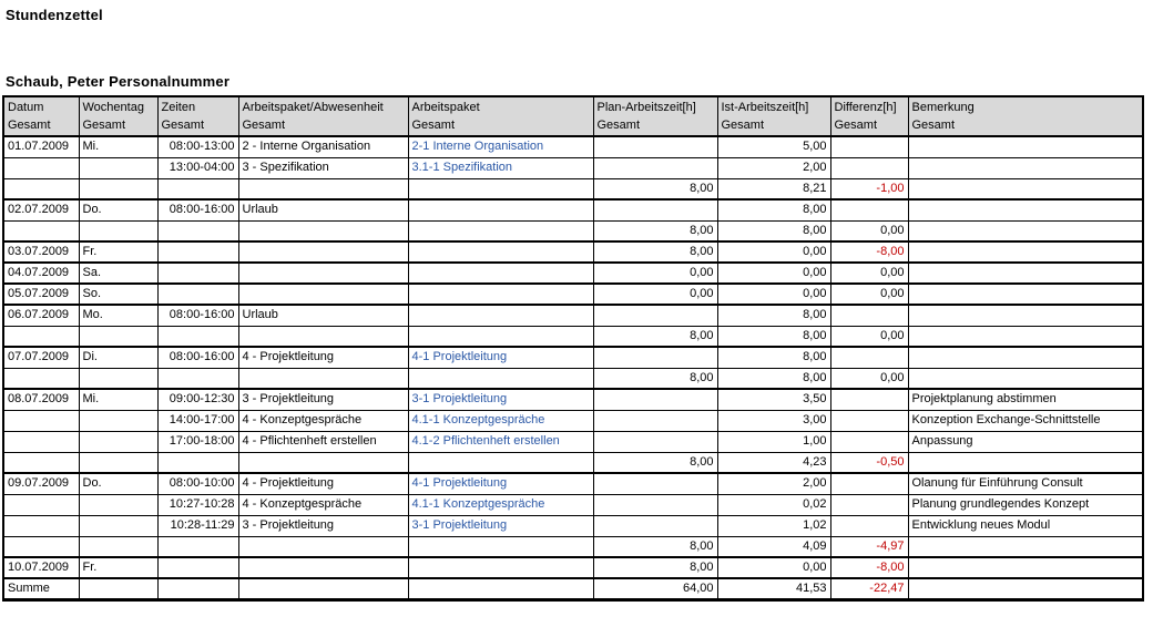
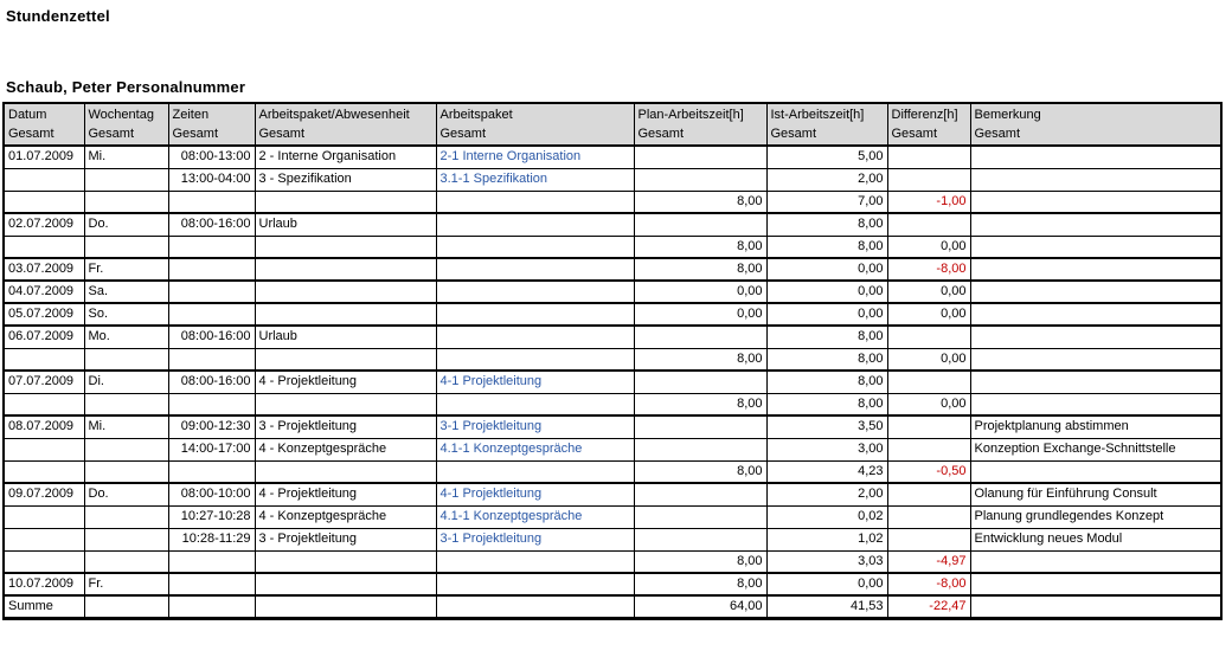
  Stundenzettel
  Schaub, Peter Personalnummer
  Datum Gesamt	Wochentag Gesamt	Zeiten Gesamt	Arbeitspaket/Abwesenheit Gesamt	Arbeitspaket Gesamt	Plan-Arbeitszeit[h] Gesamt	Ist-Arbeitszeit[h] Gesamt	Differenz[h] Gesamt	Bemerkung Gesamt
  01.07.2009	Mi.	08:00-13:00	2 - Interne Organisation	2-1 Interne Organisation		5,00
  		13:00-04:00	3 - Spezifikation	3.1-1 Spezifikation		2,00
- 					8,00	8,21	-1,00
+ 					8,00	7,00	-1,00
  02.07.2009	Do.	08:00-16:00	Urlaub			8,00
  					8,00	8,00	0,00
  03.07.2009	Fr.				8,00	0,00	-8,00
  04.07.2009	Sa.				0,00	0,00	0,00
  05.07.2009	So.				0,00	0,00	0,00
  06.07.2009	Mo.	08:00-16:00	Urlaub			8,00
  					8,00	8,00	0,00
  07.07.2009	Di.	08:00-16:00	4 - Projektleitung	4-1 Projektleitung		8,00
  					8,00	8,00	0,00
  08.07.2009	Mi.	09:00-12:30	3 - Projektleitung	3-1 Projektleitung		3,50		Projektplanung abstimmen
  		14:00-17:00	4 - Konzeptgespräche	4.1-1 Konzeptgespräche		3,00		Konzeption Exchange-Schnittstelle
- 		17:00-18:00	4 - Pflichtenheft erstellen	4.1-2 Pflichtenheft erstellen		1,00		Anpassung
  					8,00	4,23	-0,50
  09.07.2009	Do.	08:00-10:00	4 - Projektleitung	4-1 Projektleitung		2,00		Olanung für Einführung Consult
  		10:27-10:28	4 - Konzeptgespräche	4.1-1 Konzeptgespräche		0,02		Planung grundlegendes Konzept
  		10:28-11:29	3 - Projektleitung	3-1 Projektleitung		1,02		Entwicklung neues Modul
- 					8,00	4,09	-4,97
+ 					8,00	3,03	-4,97
  10.07.2009	Fr.				8,00	0,00	-8,00
  Summe					64,00	41,53	-22,47
